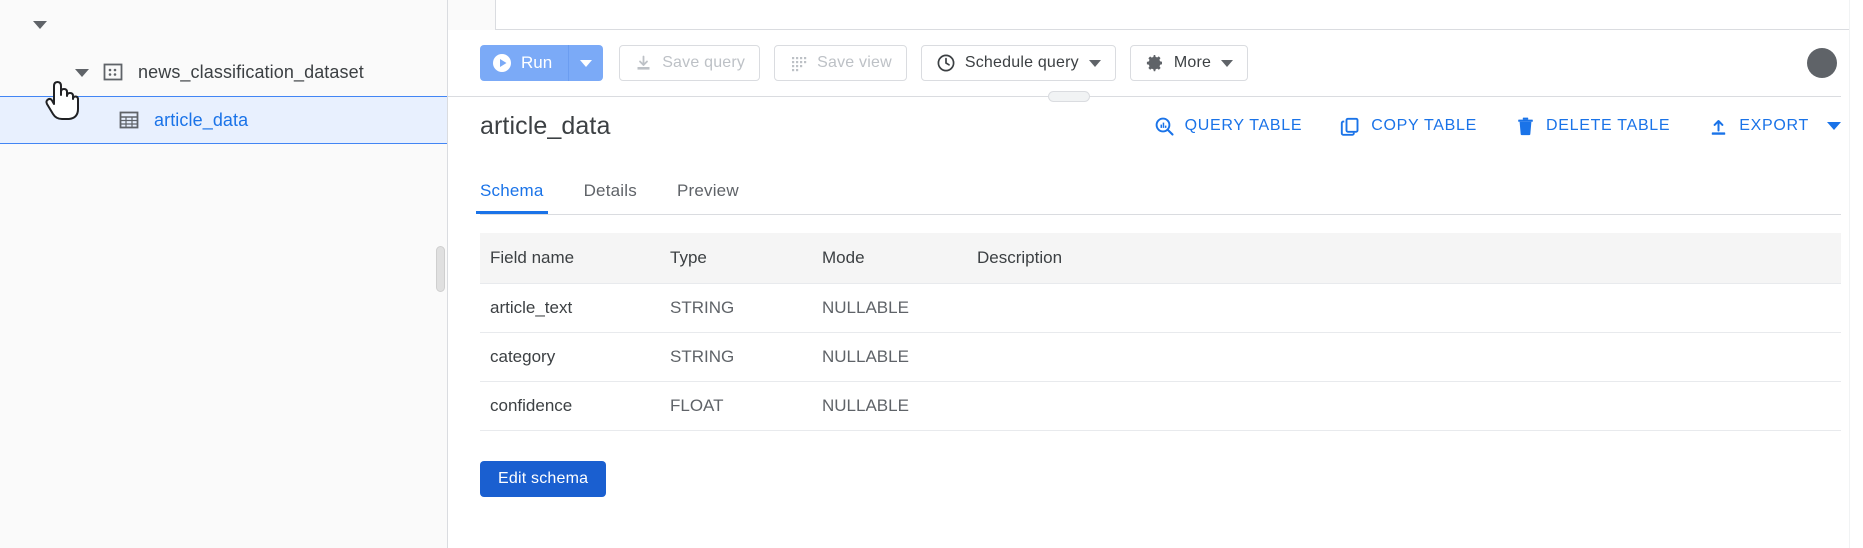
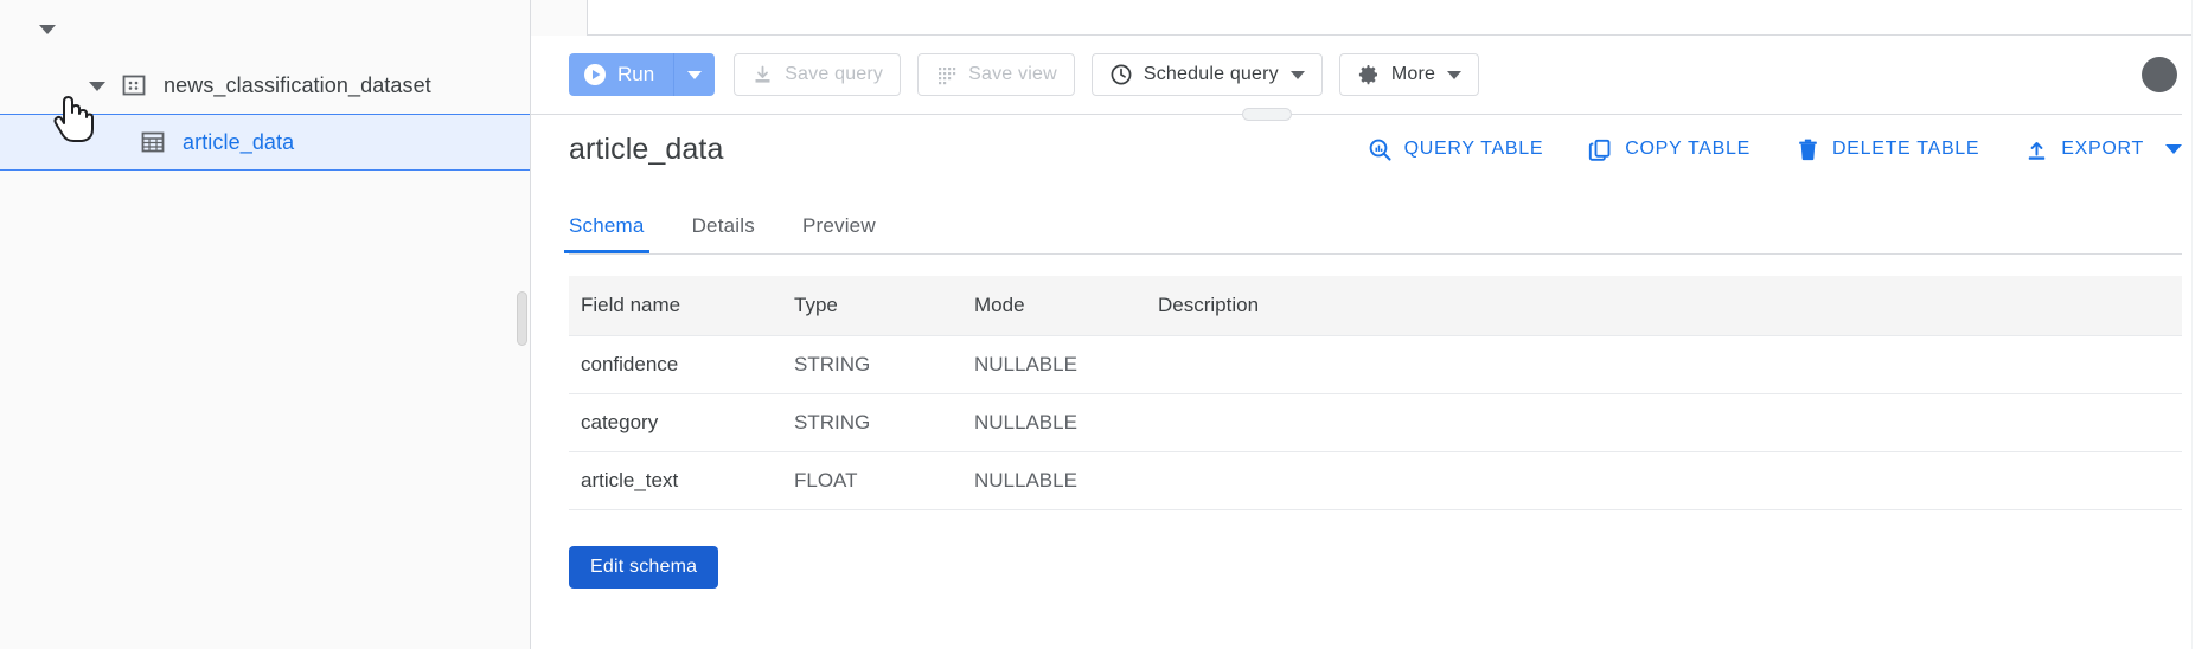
  news_classification_dataset
  article_data
  Run
  Save query
  Save view
  Schedule query
  More
  article_data
  QUERY TABLE
  COPY TABLE
  DELETE TABLE
  EXPORT
  Schema
  Details
  Preview
  Field name	Type	Mode	Description
- article_text	STRING	NULLABLE
+ confidence	STRING	NULLABLE
  category	STRING	NULLABLE
- confidence	FLOAT	NULLABLE
+ article_text	FLOAT	NULLABLE
  Edit schema
